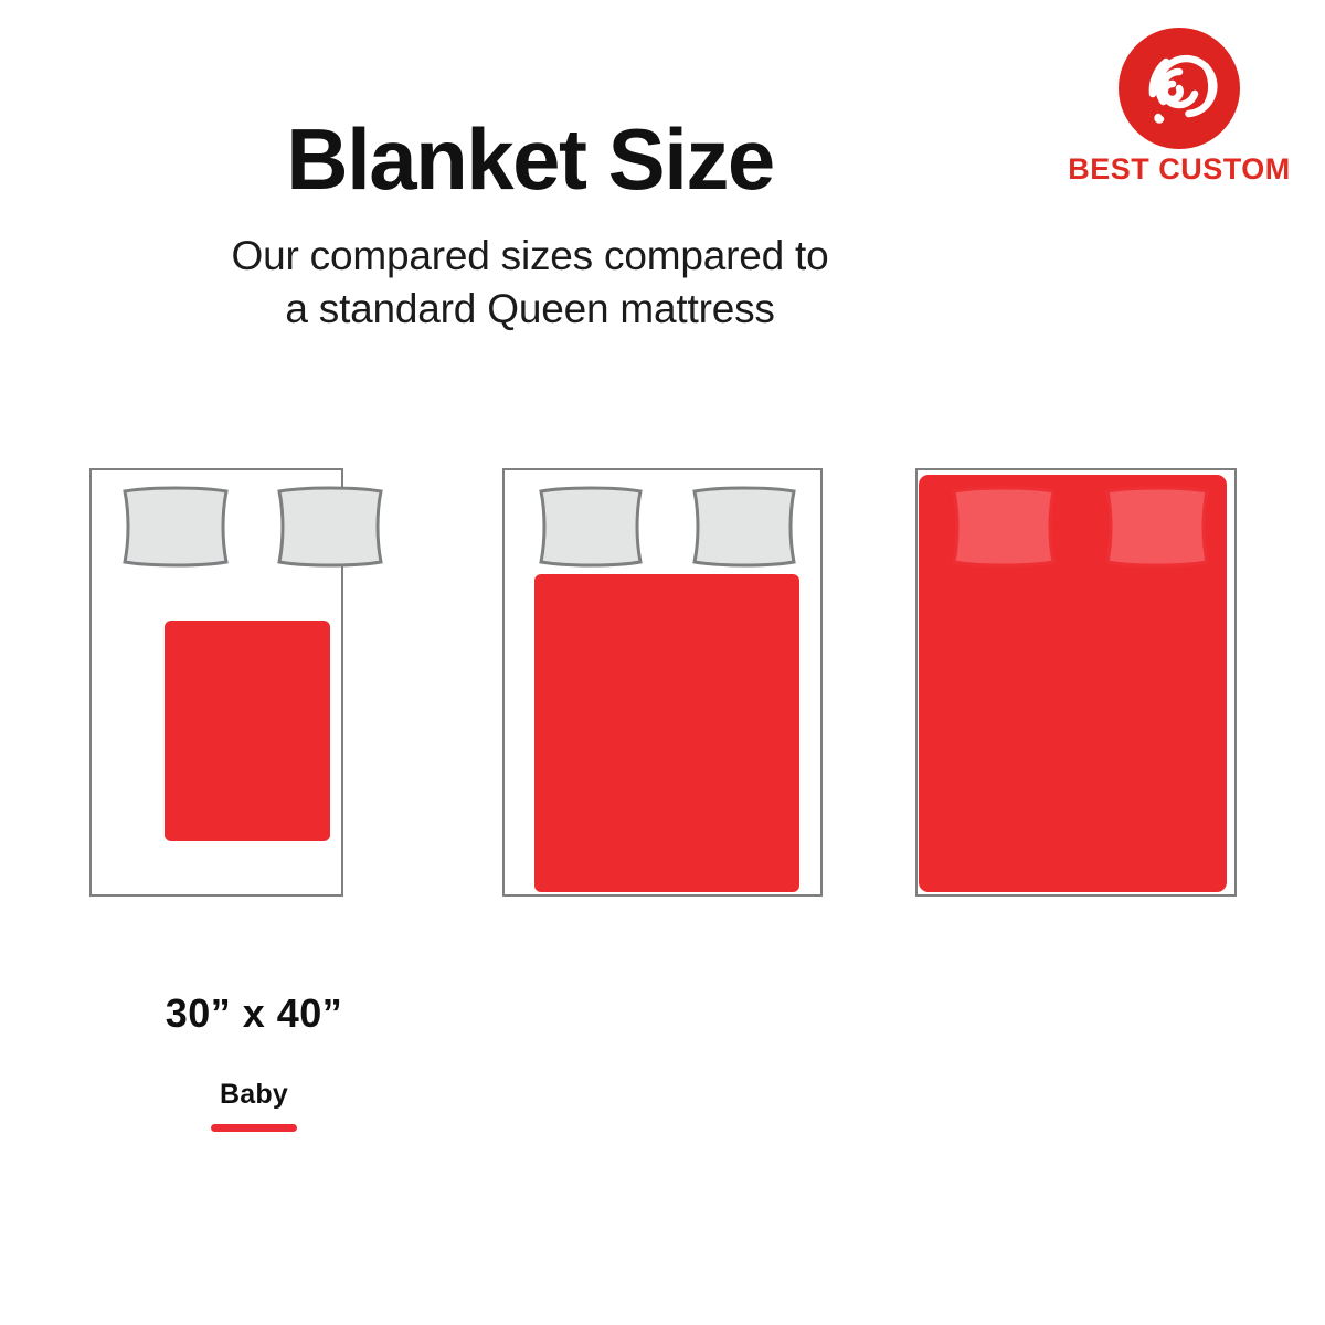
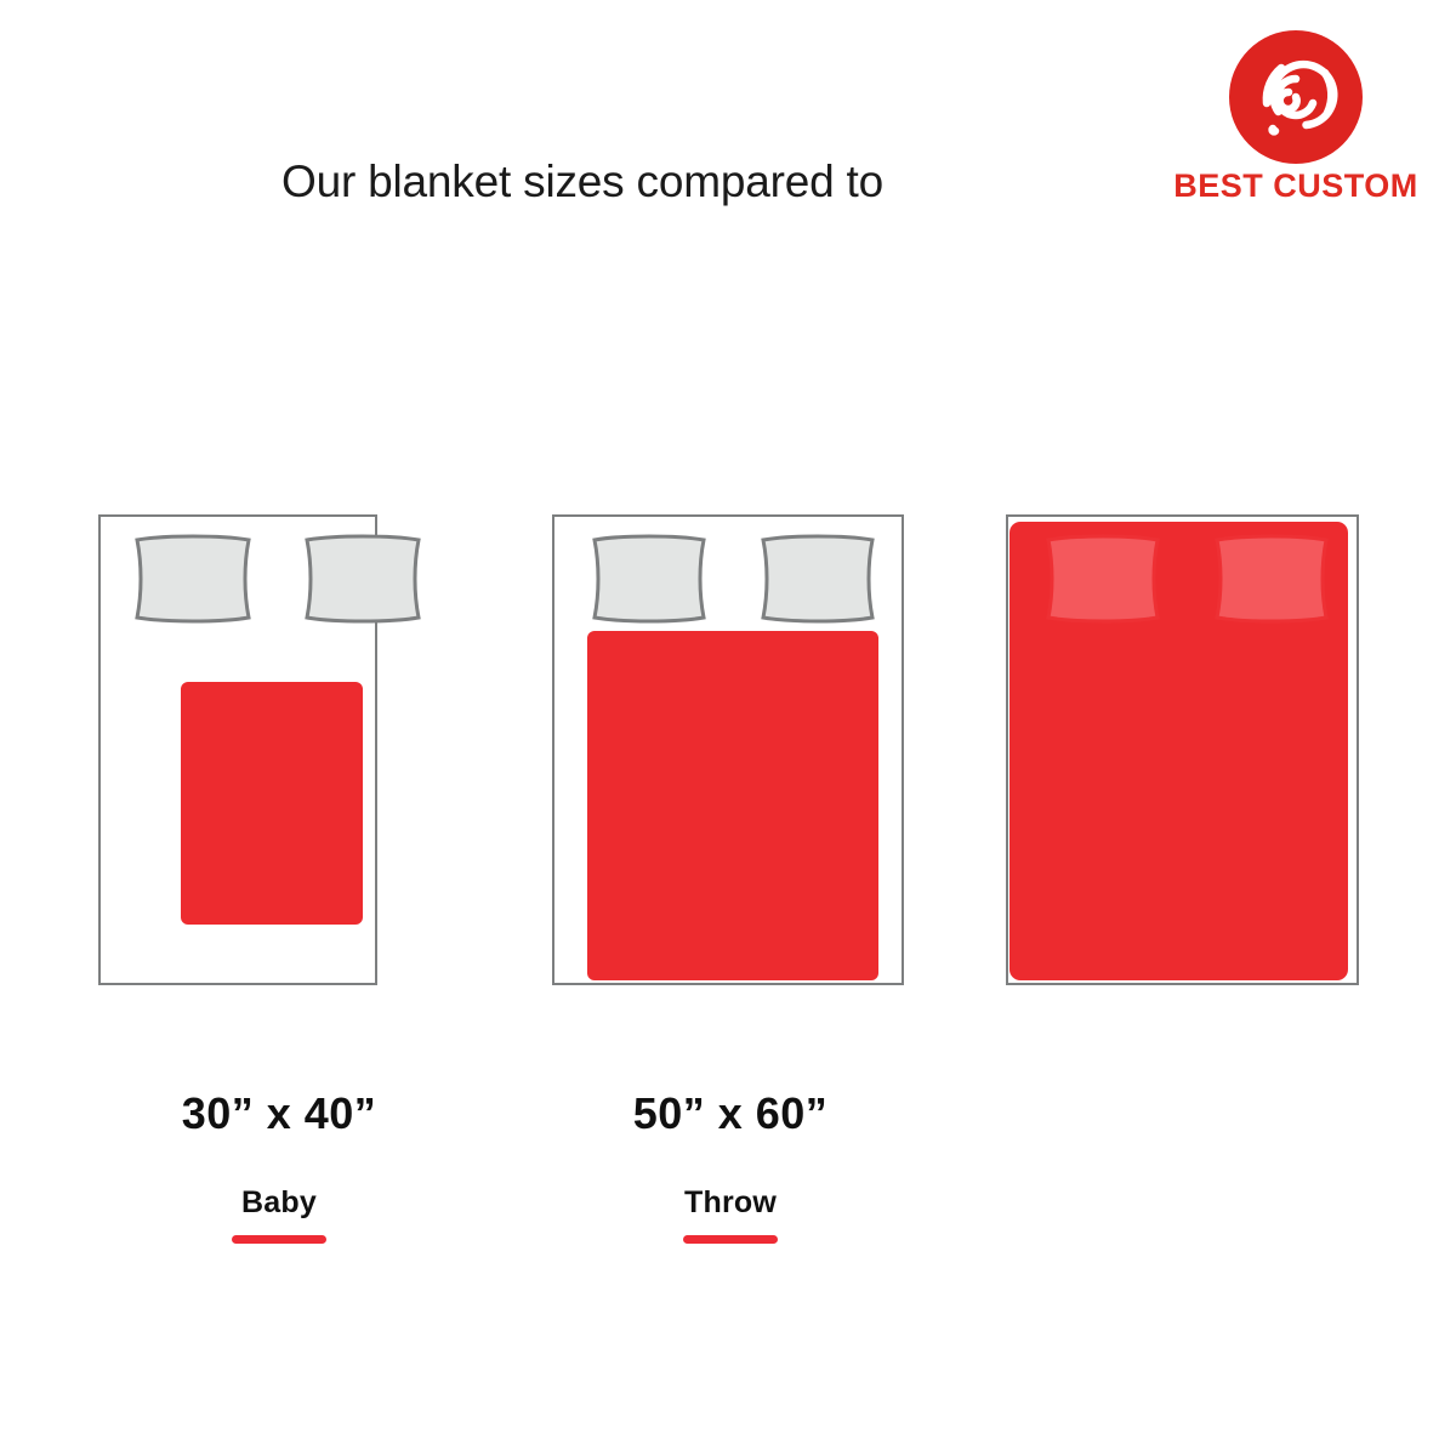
  BEST CUSTOM
- Blanket Size
- Our compared sizes compared to
+ Our blanket sizes compared to
- a standard Queen mattress
  30” x 40”
  Baby
+ 50” x 60”
+ Throw
